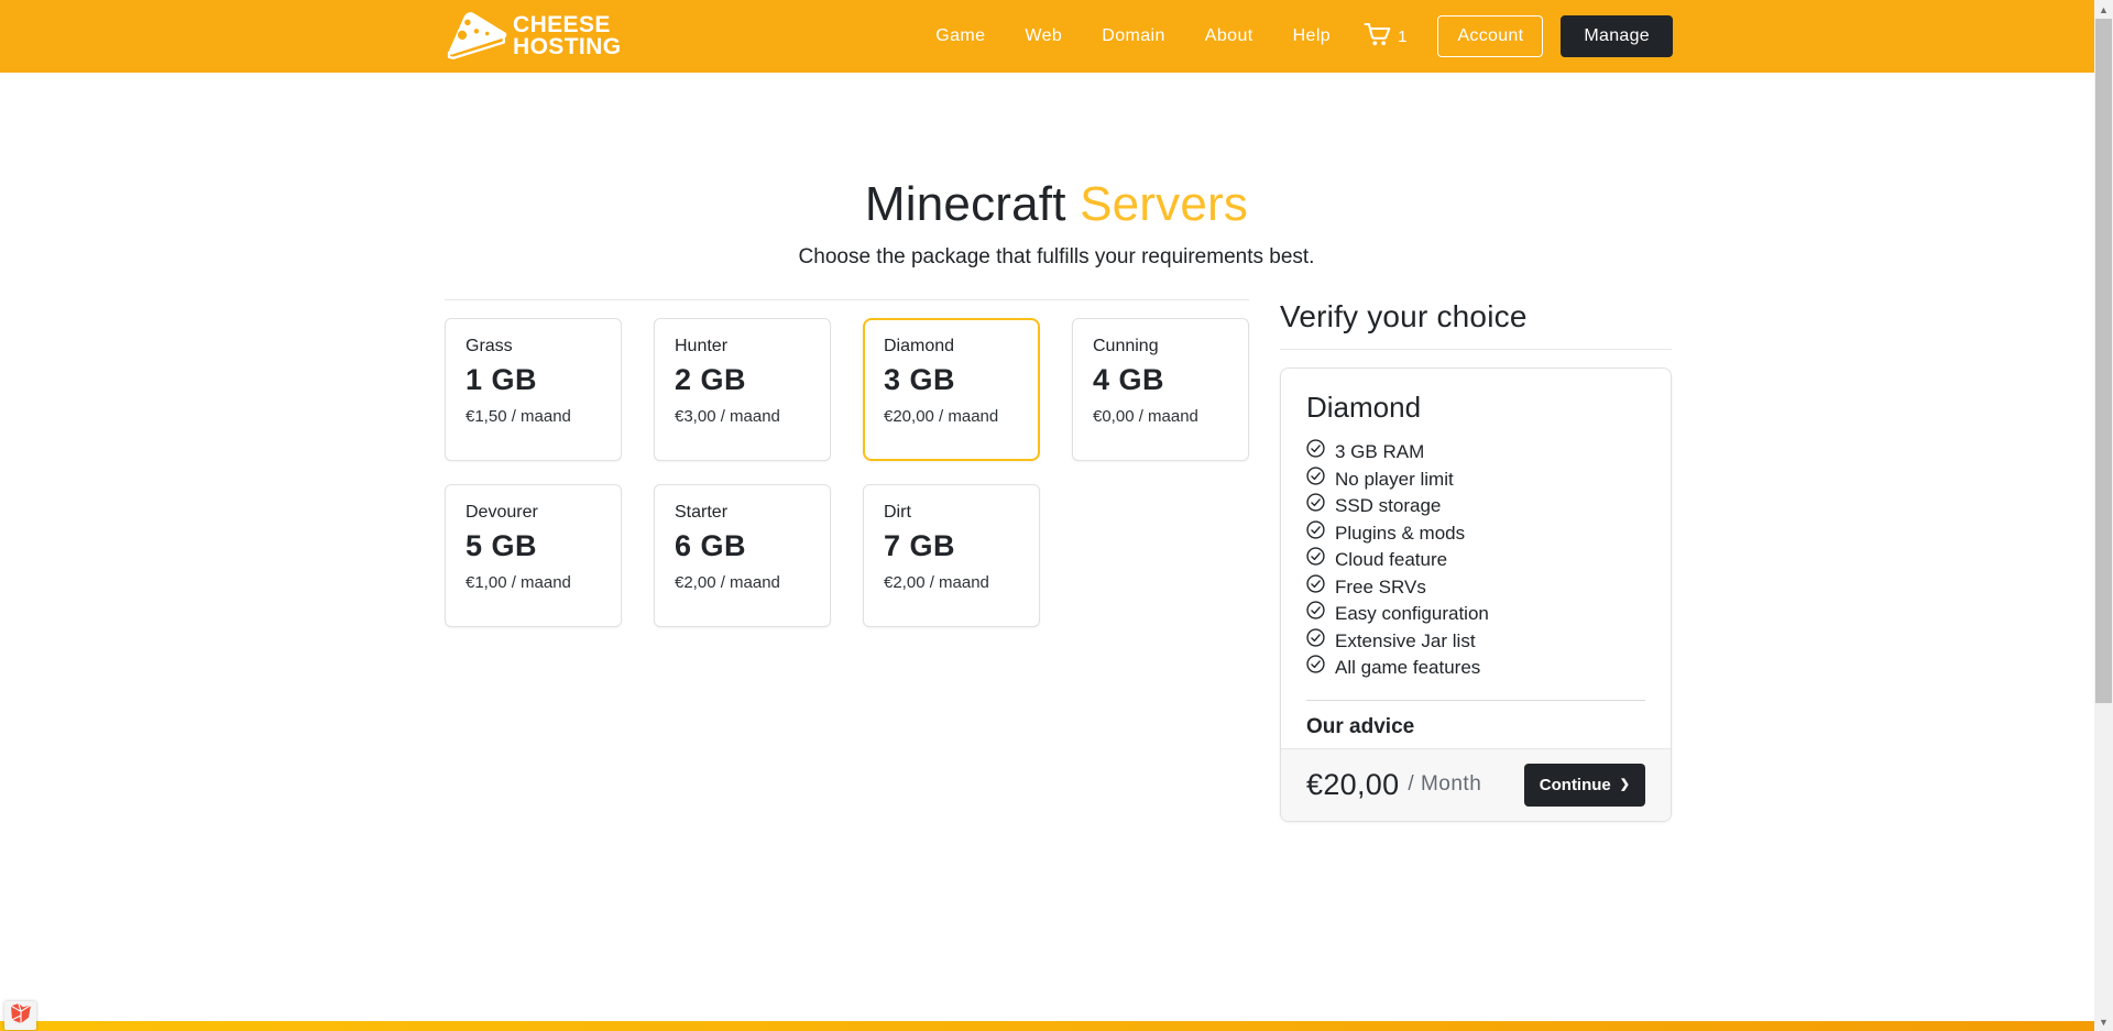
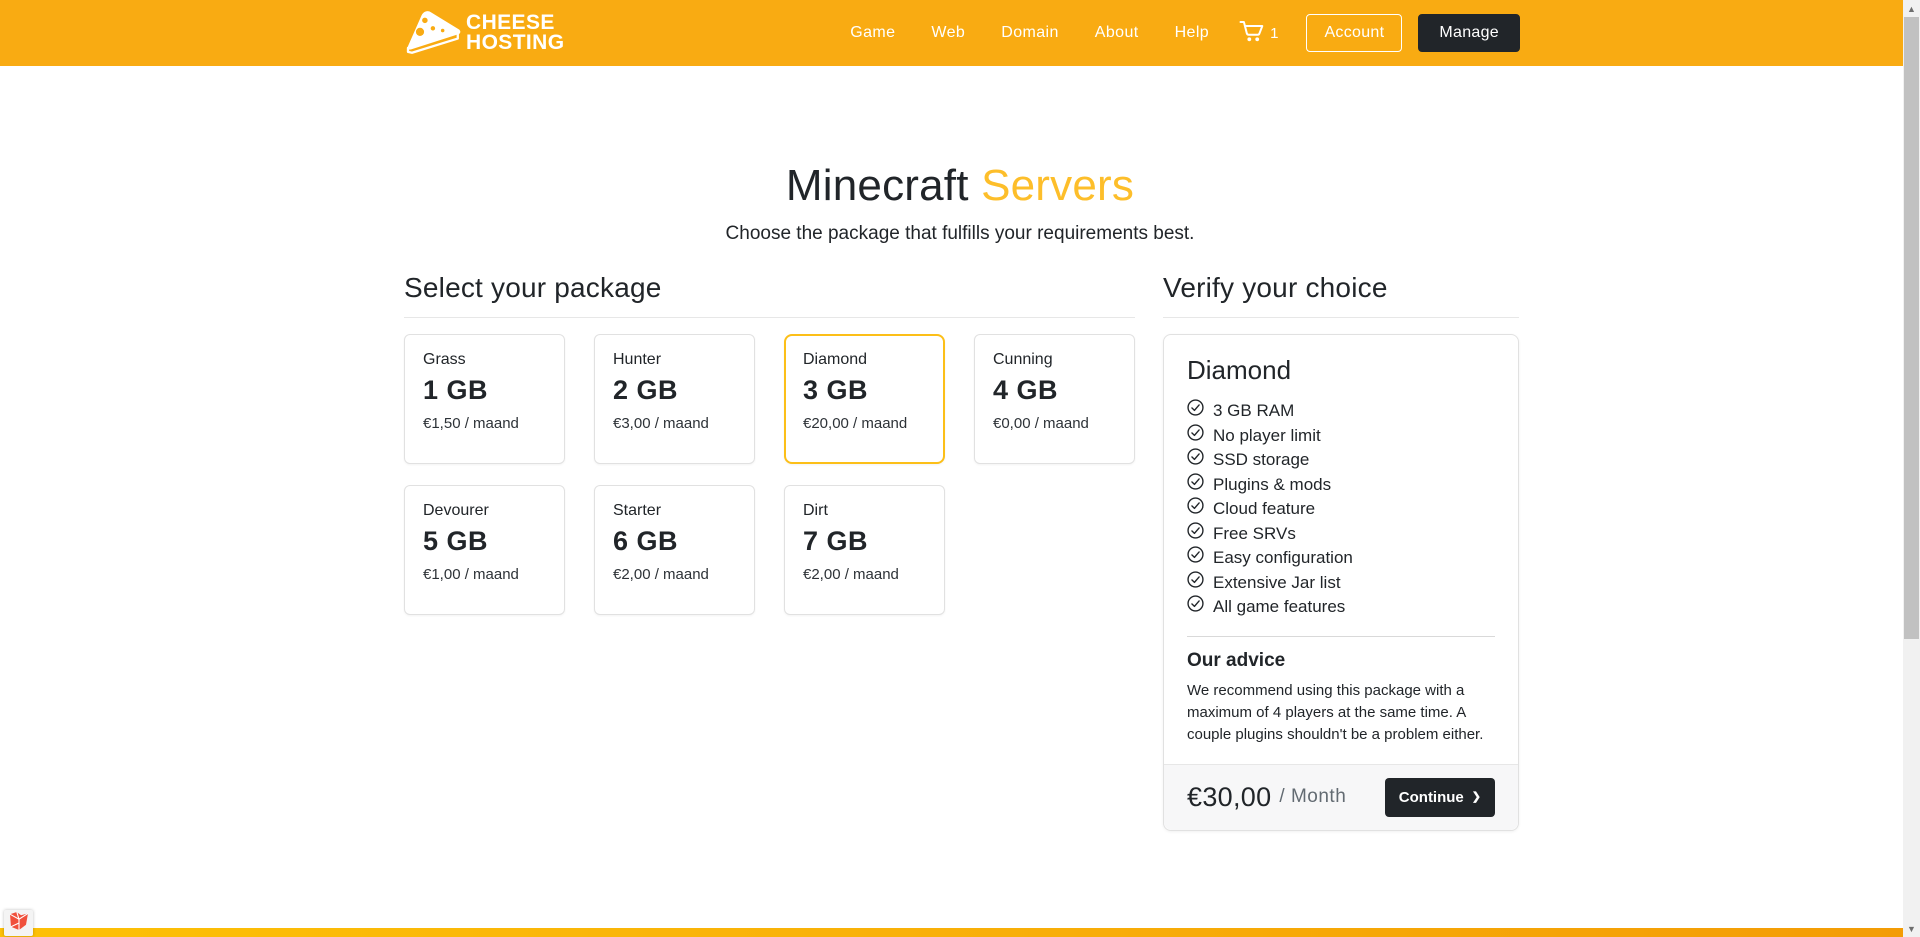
  CHEESE
  HOSTING
  Game
  Web
  Domain
  About
  Help
  1
  Account
  Manage
  Minecraft Servers
  Choose the package that fulfills your requirements best.
+ Select your package
  Grass
  1 GB
  €1,50 / maand
  Hunter
  2 GB
  €3,00 / maand
  Diamond
  3 GB
  €20,00 / maand
  Cunning
  4 GB
  €0,00 / maand
  Devourer
  5 GB
  €1,00 / maand
  Starter
  6 GB
  €2,00 / maand
  Dirt
  7 GB
  €2,00 / maand
  Verify your choice
  Diamond
  3 GB RAM
  No player limit
  SSD storage
  Plugins & mods
  Cloud feature
  Free SRVs
  Easy configuration
  Extensive Jar list
  All game features
  Our advice
+ We recommend using this package with a maximum of 4 players at the same time. A couple plugins shouldn't be a problem either.
- €20,00
+ €30,00
  / Month
  Continue
  ❯
  ▲
  ▼
